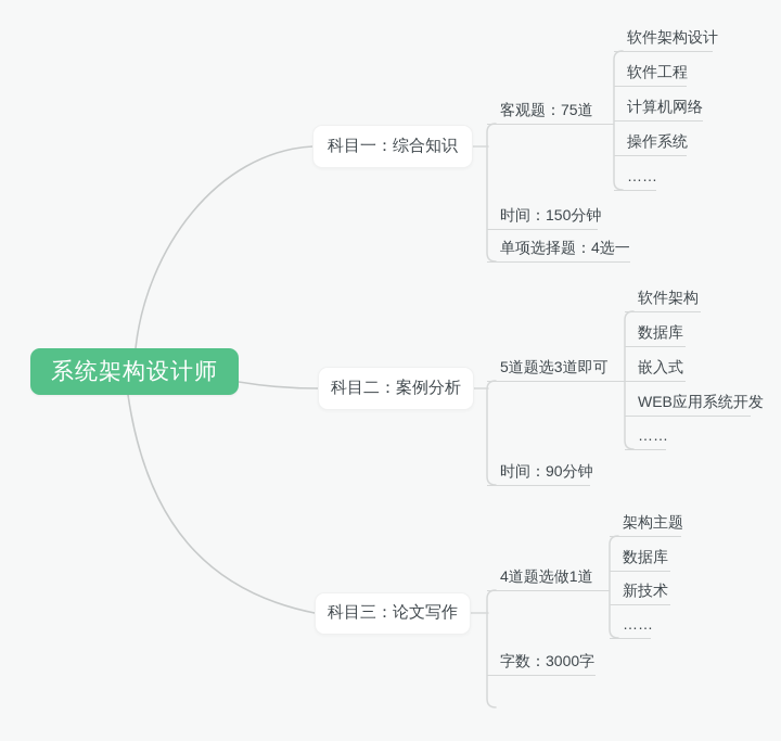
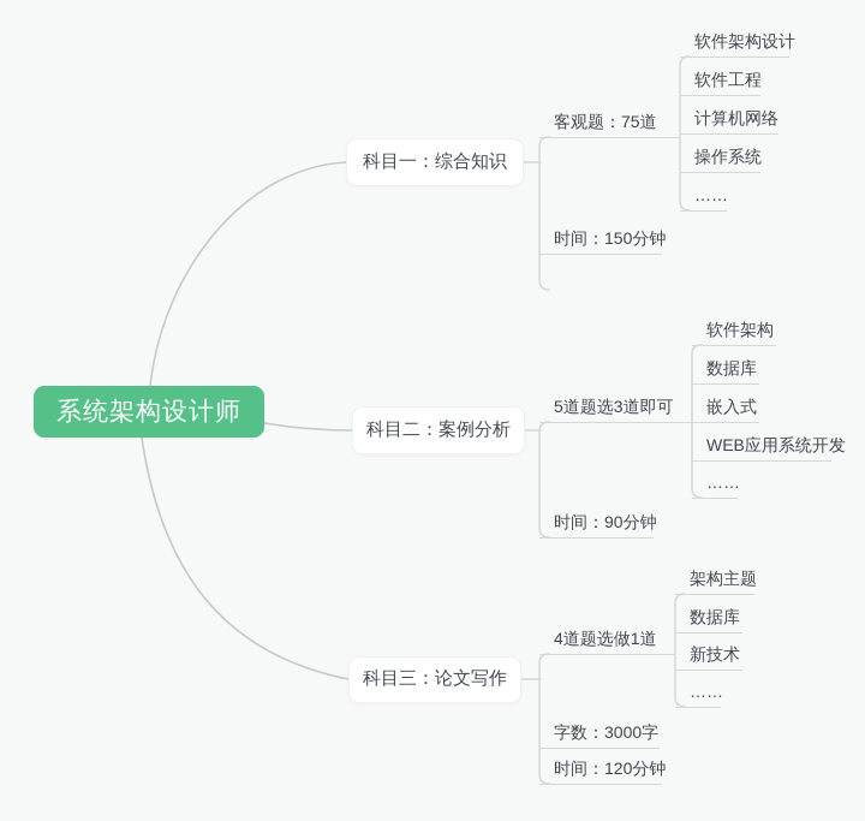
  系统架构设计师
  科目一：综合知识
  科目二：案例分析
  科目三：论文写作
  客观题：75道
  时间：150分钟
- 单项选择题：4选一
  软件架构设计
  软件工程
  计算机网络
  操作系统
  ……
  5道题选3道即可
  时间：90分钟
  软件架构
  数据库
  嵌入式
  WEB应用系统开发
  ……
  4道题选做1道
  字数：3000字
+ 时间：120分钟
  架构主题
  数据库
  新技术
  ……
